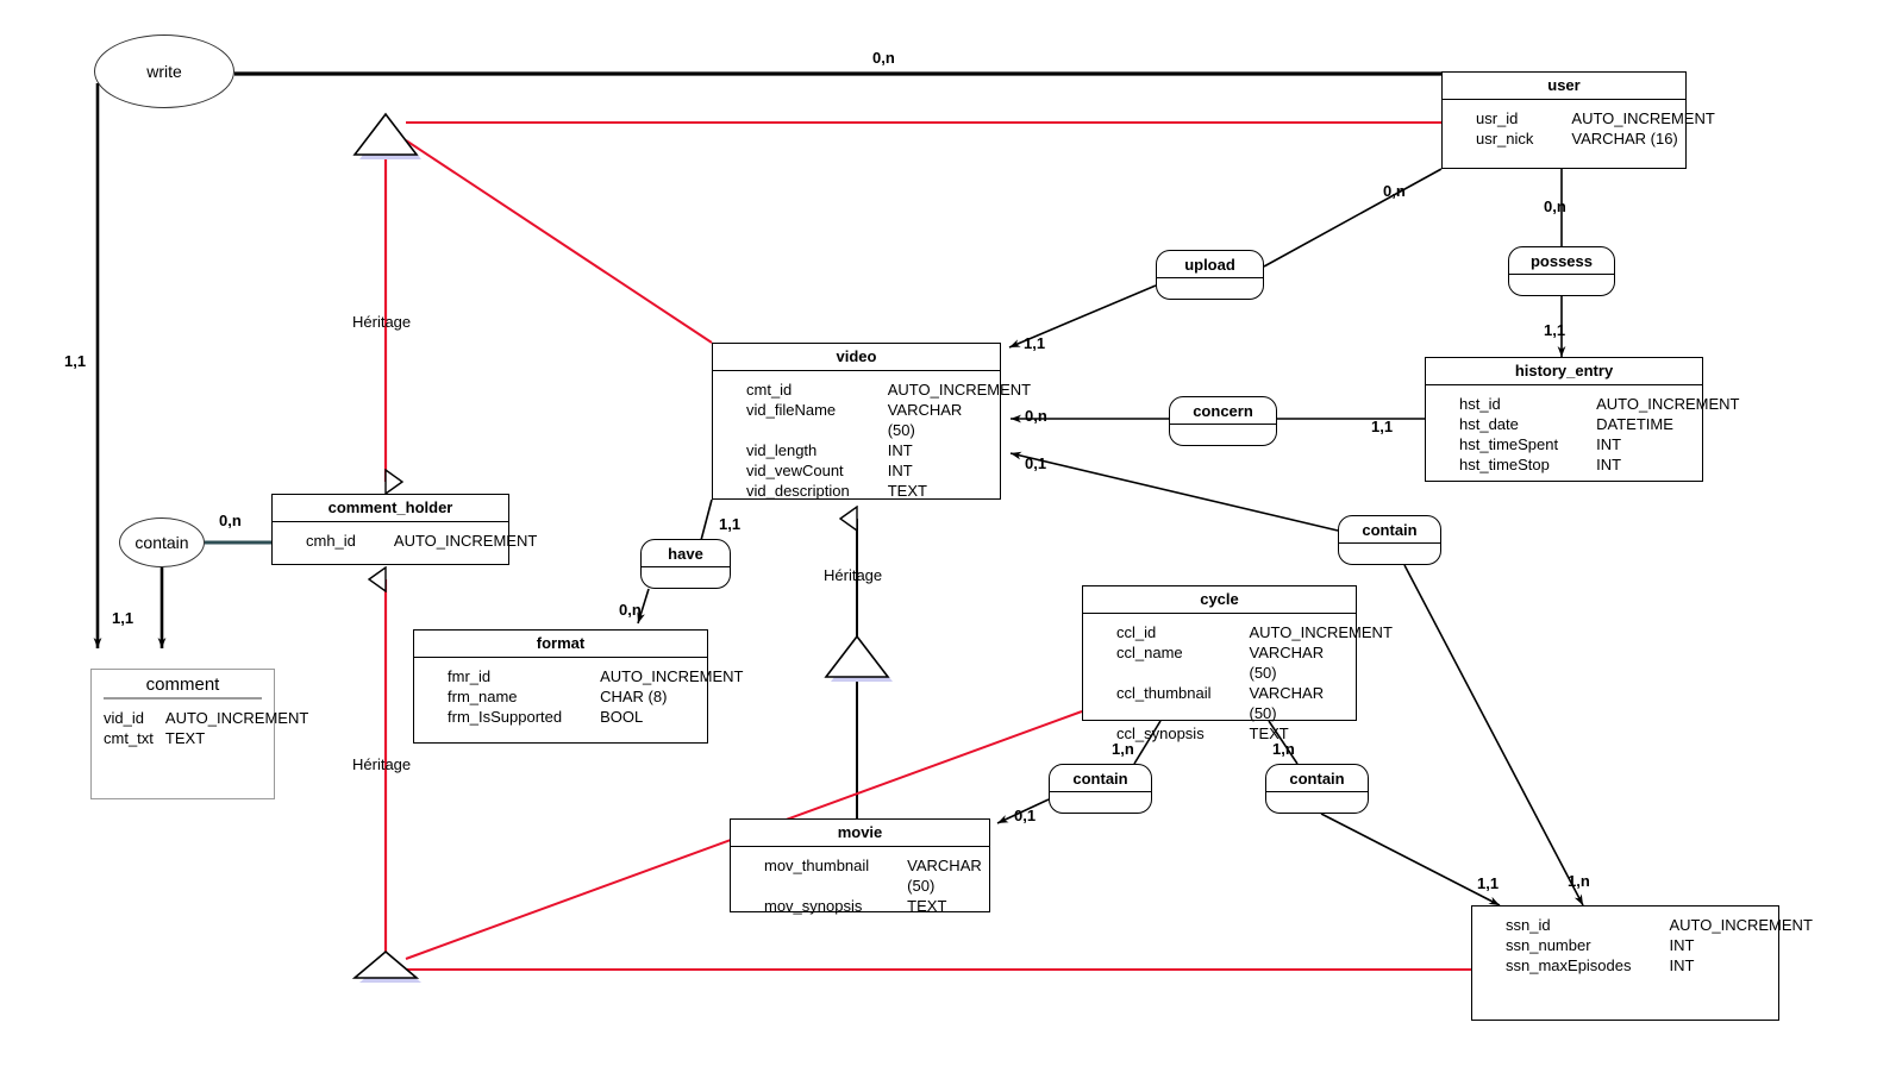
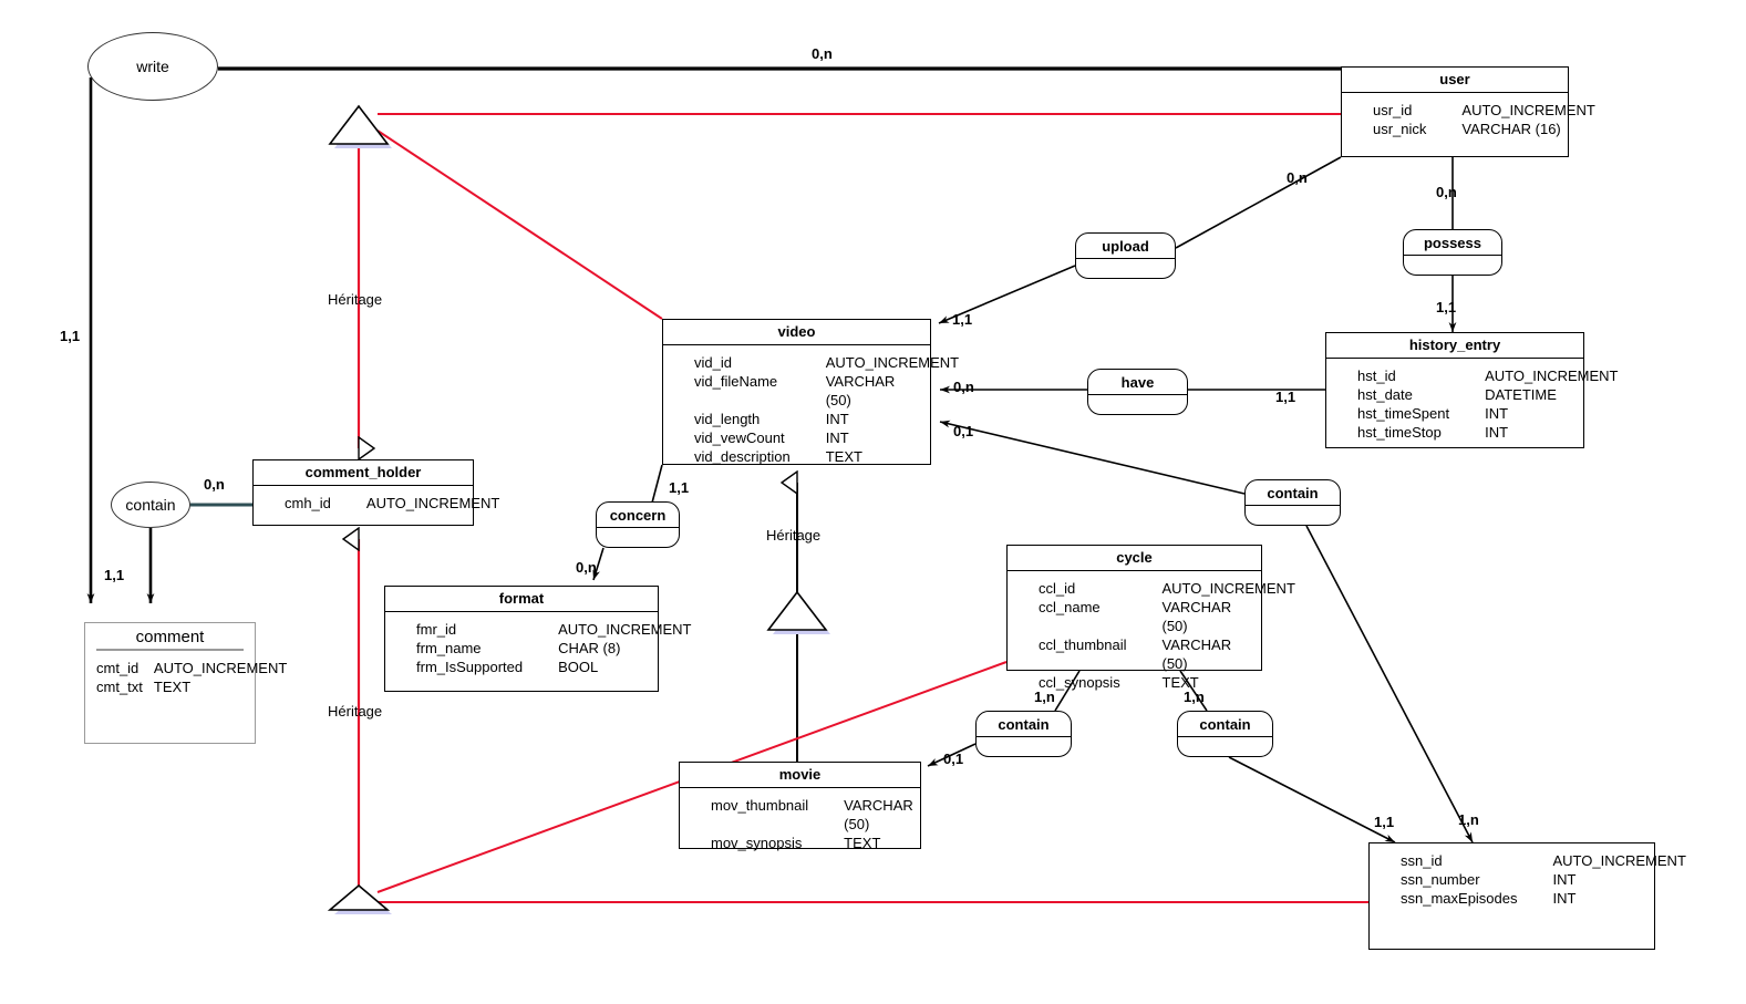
  user
  usr_id
  AUTO_INCREMENT
  usr_nick
  VARCHAR (16)
  history_entry
  hst_id
  AUTO_INCREMENT
  hst_date
  DATETIME
  hst_timeSpent
  INT
  hst_timeStop
  INT
  video
- cmt_id
+ vid_id
  AUTO_INCREMENT
  vid_fileName
  VARCHAR (50)
  vid_length
  INT
  vid_vewCount
  INT
  vid_description
  TEXT
  comment_holder
  cmh_id
  AUTO_INCREMENT
  format
  fmr_id
  AUTO_INCREMENT
  frm_name
  CHAR (8)
  frm_IsSupported
  BOOL
  cycle
  ccl_id
  AUTO_INCREMENT
  ccl_name
  VARCHAR (50)
  ccl_thumbnail
  VARCHAR (50)
  ccl_synopsis
  TEXT
  movie
  mov_thumbnail
  VARCHAR (50)
  mov_synopsis
  TEXT
  ssn_id
  AUTO_INCREMENT
  ssn_number
  INT
  ssn_maxEpisodes
  INT
  comment
- vid_id
+ cmt_id
  AUTO_INCREMENT
  cmt_txt
  TEXT
  write
  contain
  upload
  possess
- concern
+ have
  contain
- have
+ concern
  contain
  contain
  0,n
  1,1
  0,n
  1,1
  0,n
  0,n
  1,1
  1,1
  0,n
  1,1
  0,1
  1,1
  0,n
  1,n
  1,n
  0,1
  1,1
  1,n
  Héritage
  Héritage
  Héritage
